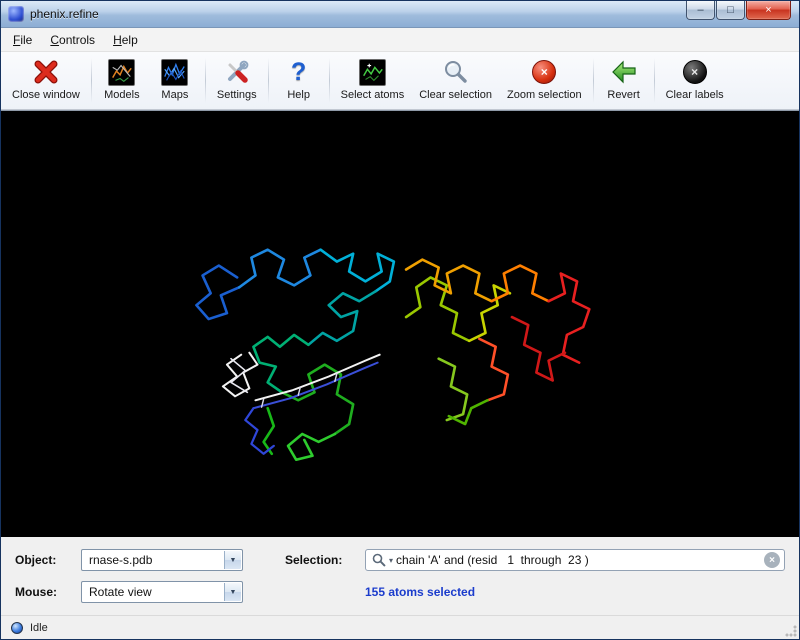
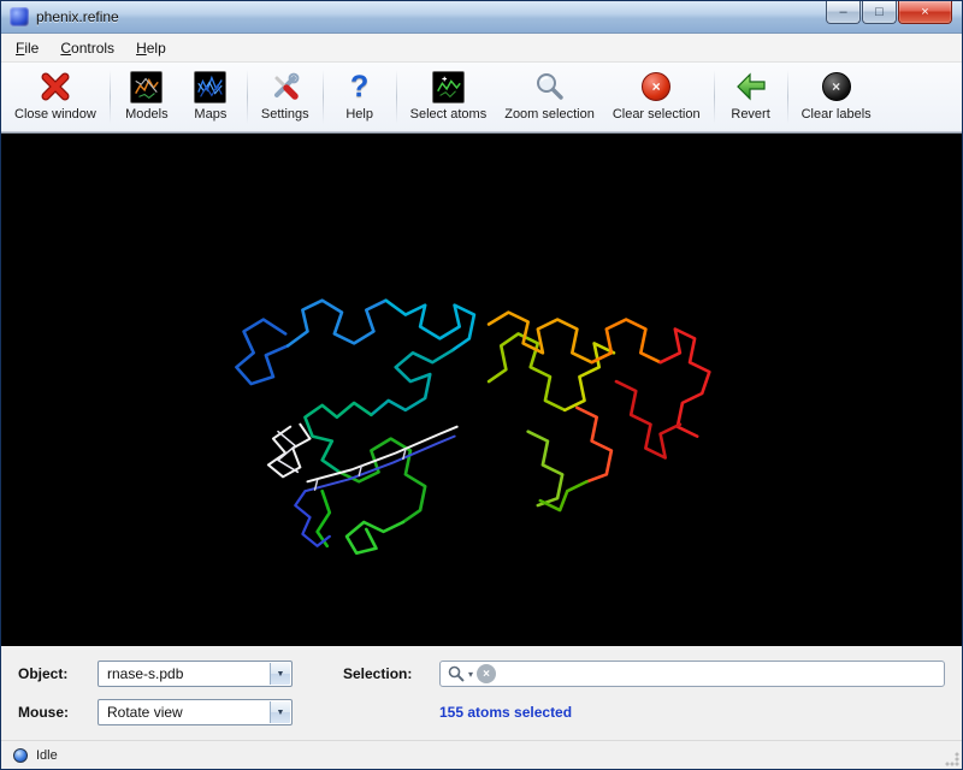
  phenix.refine
  –
  □
  ×
  File
  Controls
  Help
  Close window
  Models
  Maps
  Settings
  ?
  Help
  Select atoms
- Clear selection
+ Zoom selection
  ×
- Zoom selection
+ Clear selection
  Revert
  ×
  Clear labels
  Object:
  rnase-s.pdb
  Selection:
  ▾
- chain 'A' and (resid 1 through 23 )
  ×
  Mouse:
  Rotate view
  155 atoms selected
  Idle
